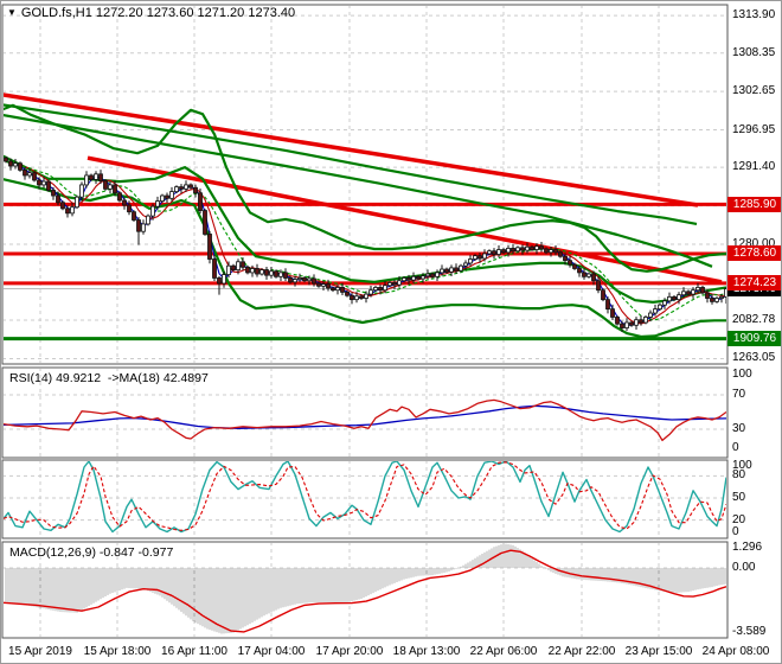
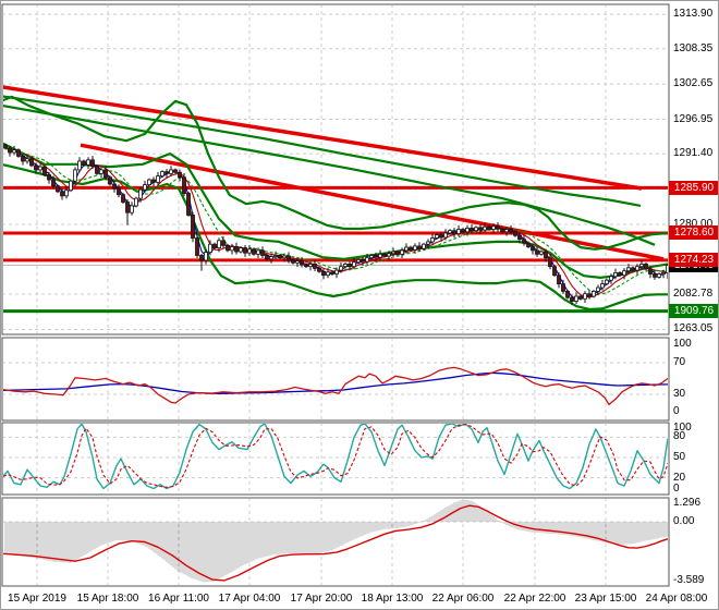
- ▼
- GOLD.fs,H1 1272.20 1273.60 1271.20 1273.40
- RSI(14) 49.9212 ->MA(18) 42.4897
- MACD(12,26,9) -0.847 -0.977
  1313.90
  1308.35
  1302.65
  1296.95
  1291.40
  1280.00
  2082.78
  1263.05
  100
  70
  30
  0
  100
  80
  50
  20
  0
  1.296
  0.00
  -3.589
  1285.90
  1278.60
  1274.23
  1909.76
  15 Apr 2019
  15 Apr 18:00
  16 Apr 11:00
  17 Apr 04:00
  17 Apr 20:00
  18 Apr 13:00
  22 Apr 06:00
  22 Apr 22:00
  23 Apr 15:00
  24 Apr 08:00
